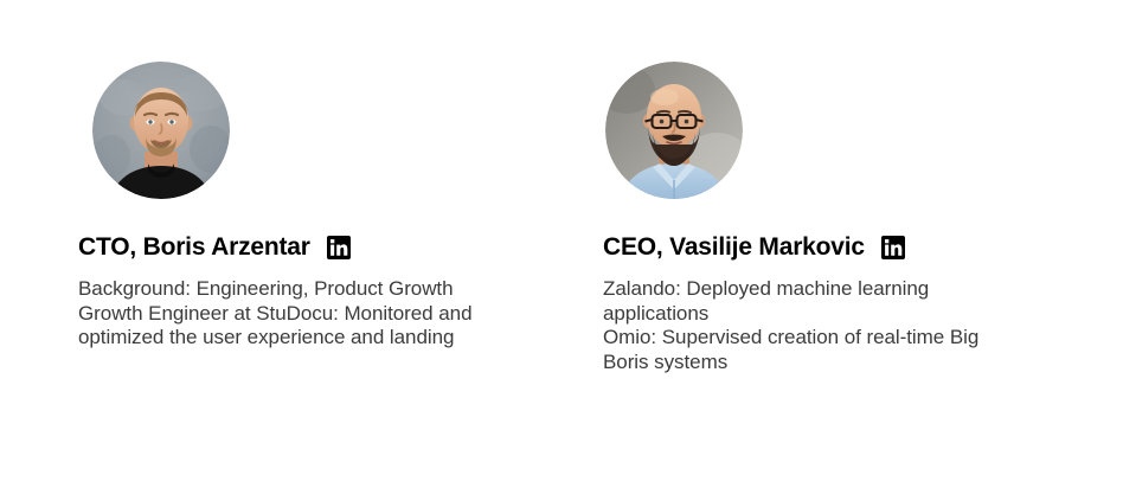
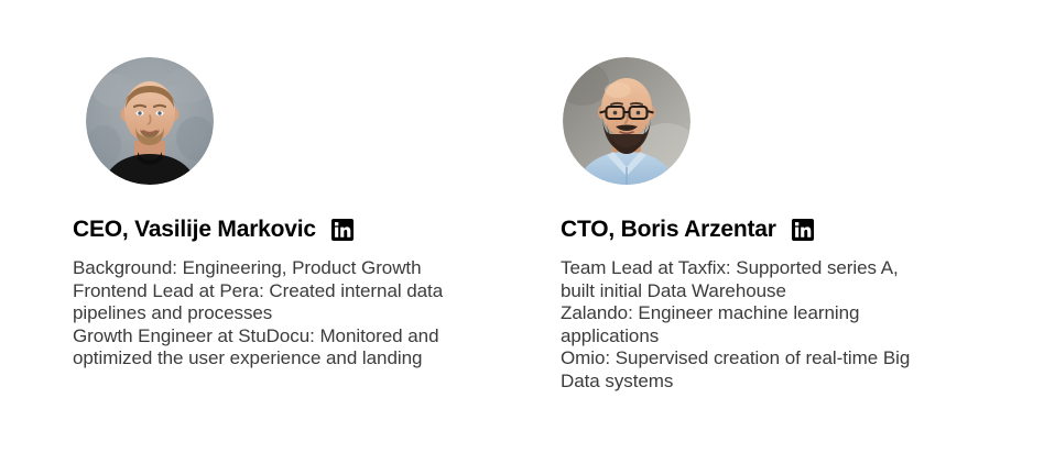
- CTO, Boris Arzentar
+ CEO, Vasilije Markovic
  Background: Engineering, Product Growth
+ Frontend Lead at Pera: Created internal data pipelines and processes
  Growth Engineer at StuDocu: Monitored and optimized the user experience and landing
- CEO, Vasilije Markovic
+ CTO, Boris Arzentar
+ Team Lead at Taxfix: Supported series A, built initial Data Warehouse
- Zalando: Deployed machine learning applications
+ Zalando: Engineer machine learning applications
- Omio: Supervised creation of real-time Big Boris systems
+ Omio: Supervised creation of real-time Big Data systems
